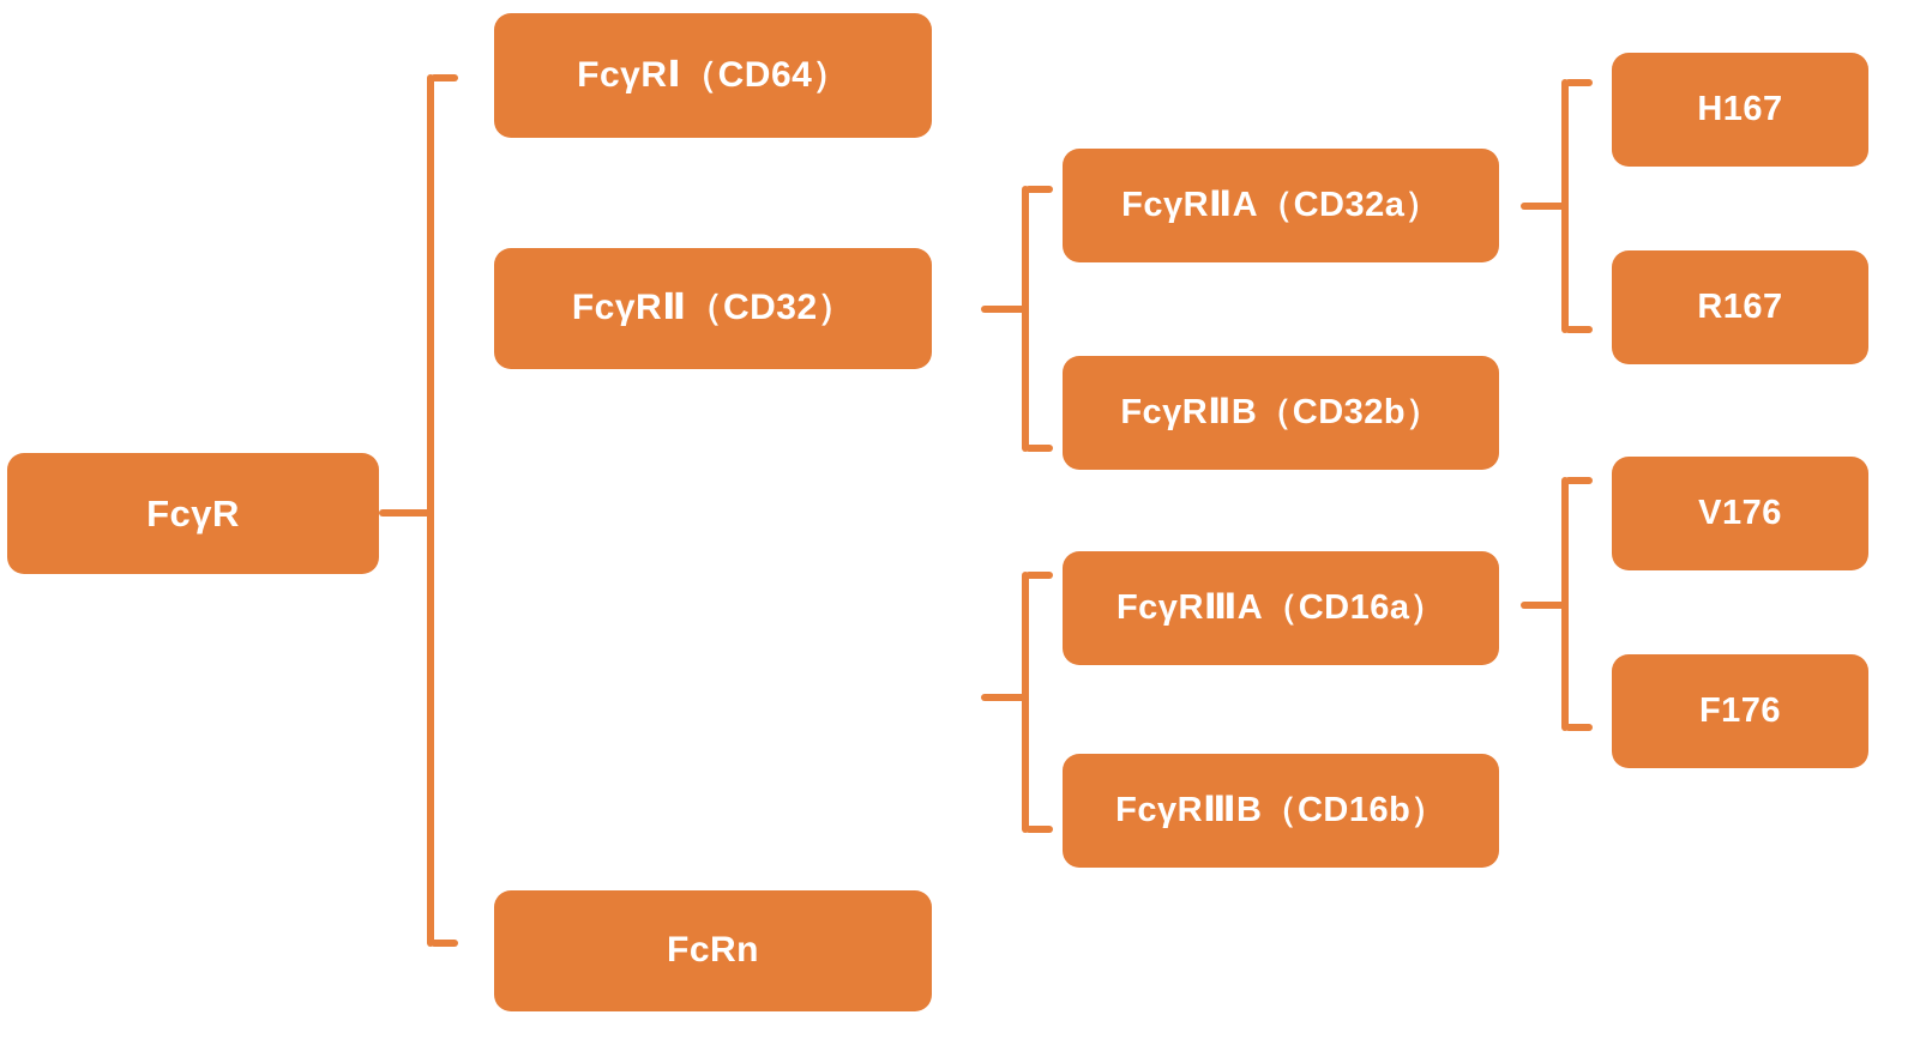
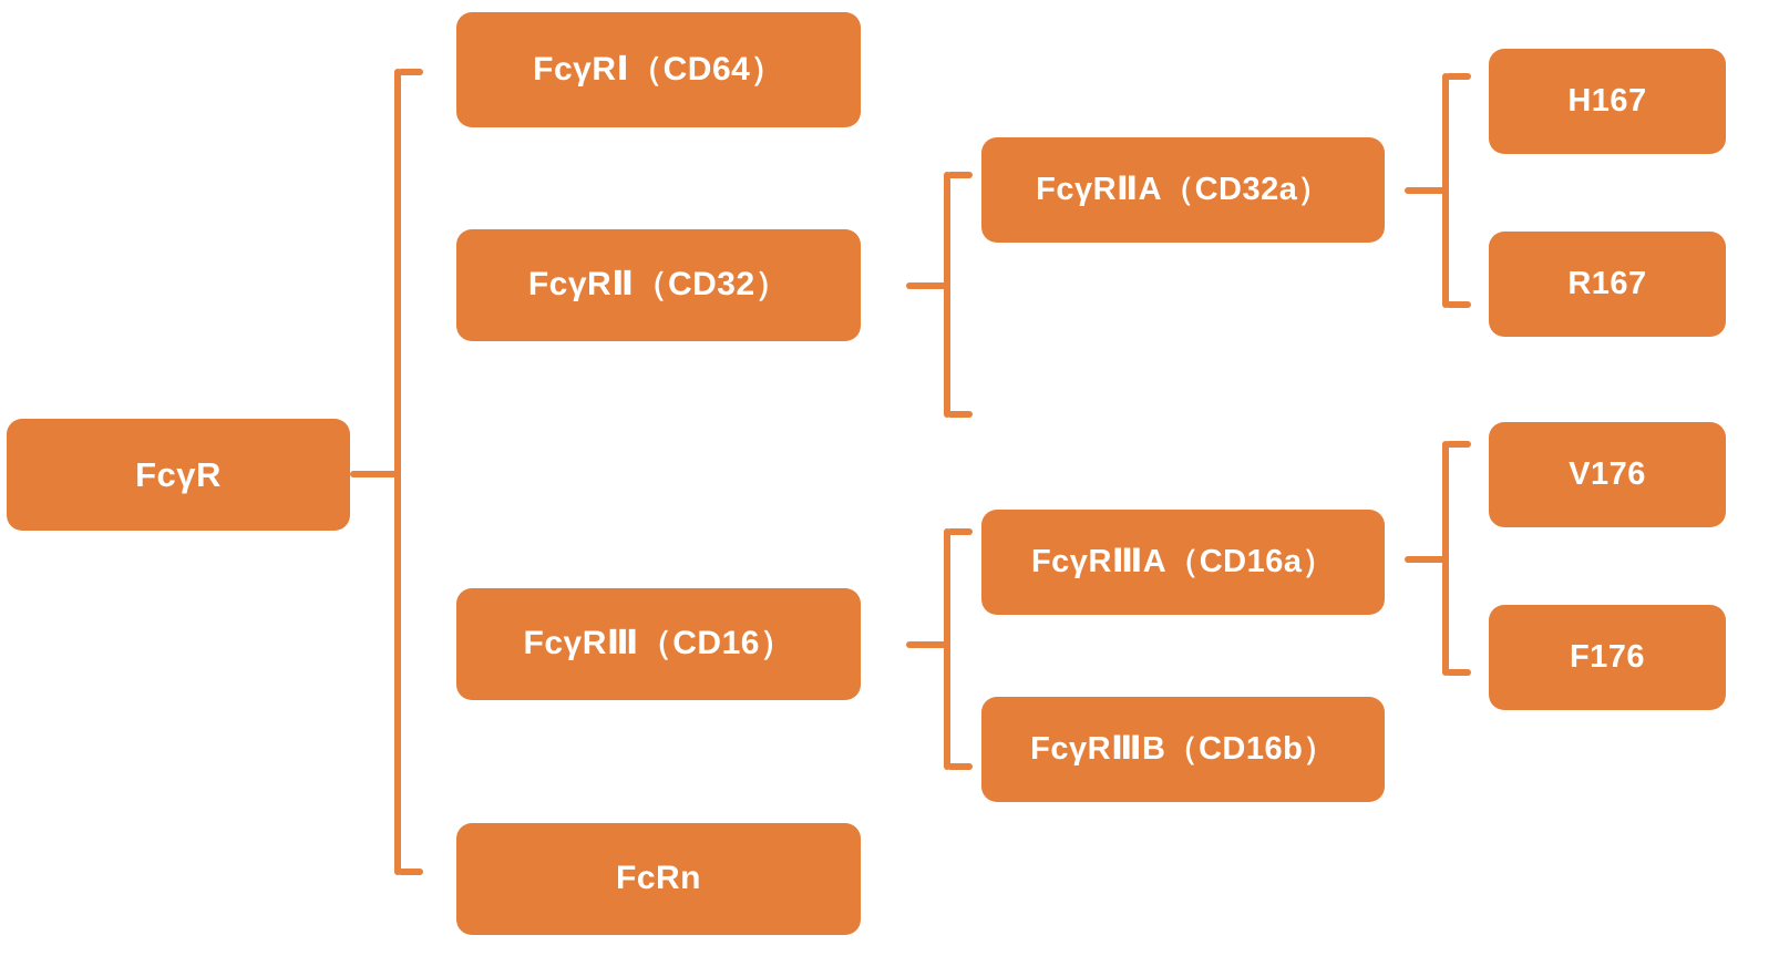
  FcγR
  FcγRⅠ（CD64）
  FcγRⅡ（CD32）
+ FcγRⅢ（CD16）
  FcRn
  FcγRⅡA（CD32a）
- FcγRⅡB（CD32b）
  FcγRⅢA（CD16a）
  FcγRⅢB（CD16b）
  H167
  R167
  V176
  F176
